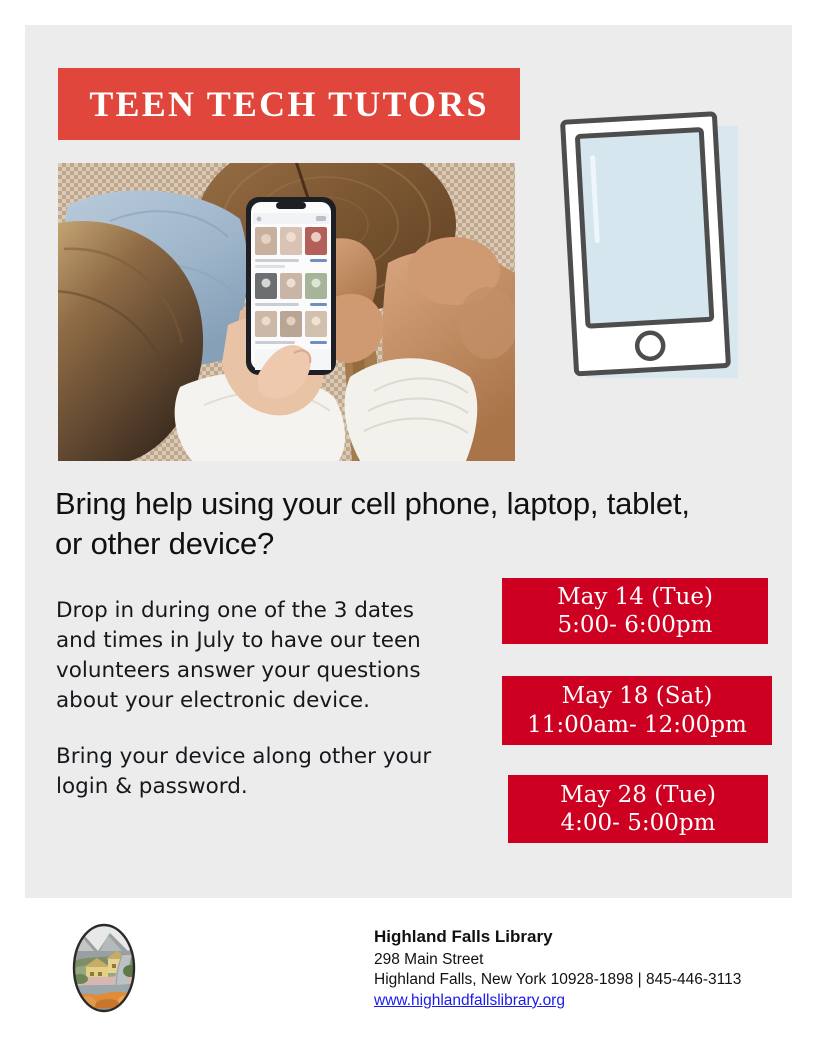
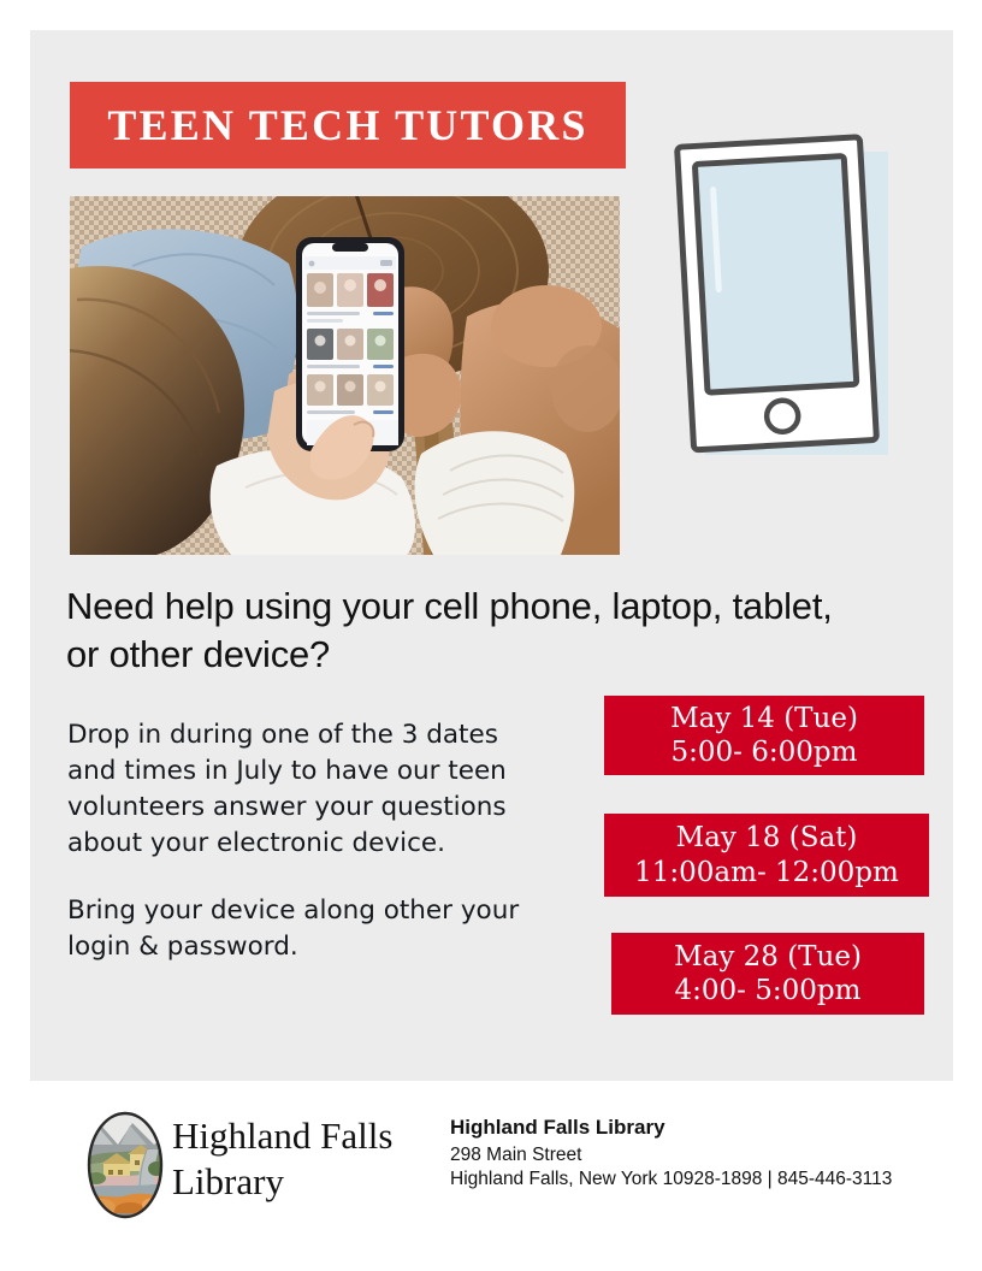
  TEEN TECH TUTORS
- Bring help using your cell phone, laptop, tablet, or other device?
+ Need help using your cell phone, laptop, tablet, or other device?
  Drop in during one of the 3 dates and times in July to have our teen volunteers answer your questions about your electronic device.
  Bring your device along other your login & password.
  May 14 (Tue)
  5:00- 6:00pm
  May 18 (Sat)
  11:00am- 12:00pm
  May 28 (Tue)
  4:00- 5:00pm
+ Highland Falls
+ Library
  Highland Falls Library
  298 Main Street
  Highland Falls, New York 10928-1898 | 845-446-3113
- www.highlandfallslibrary.org
